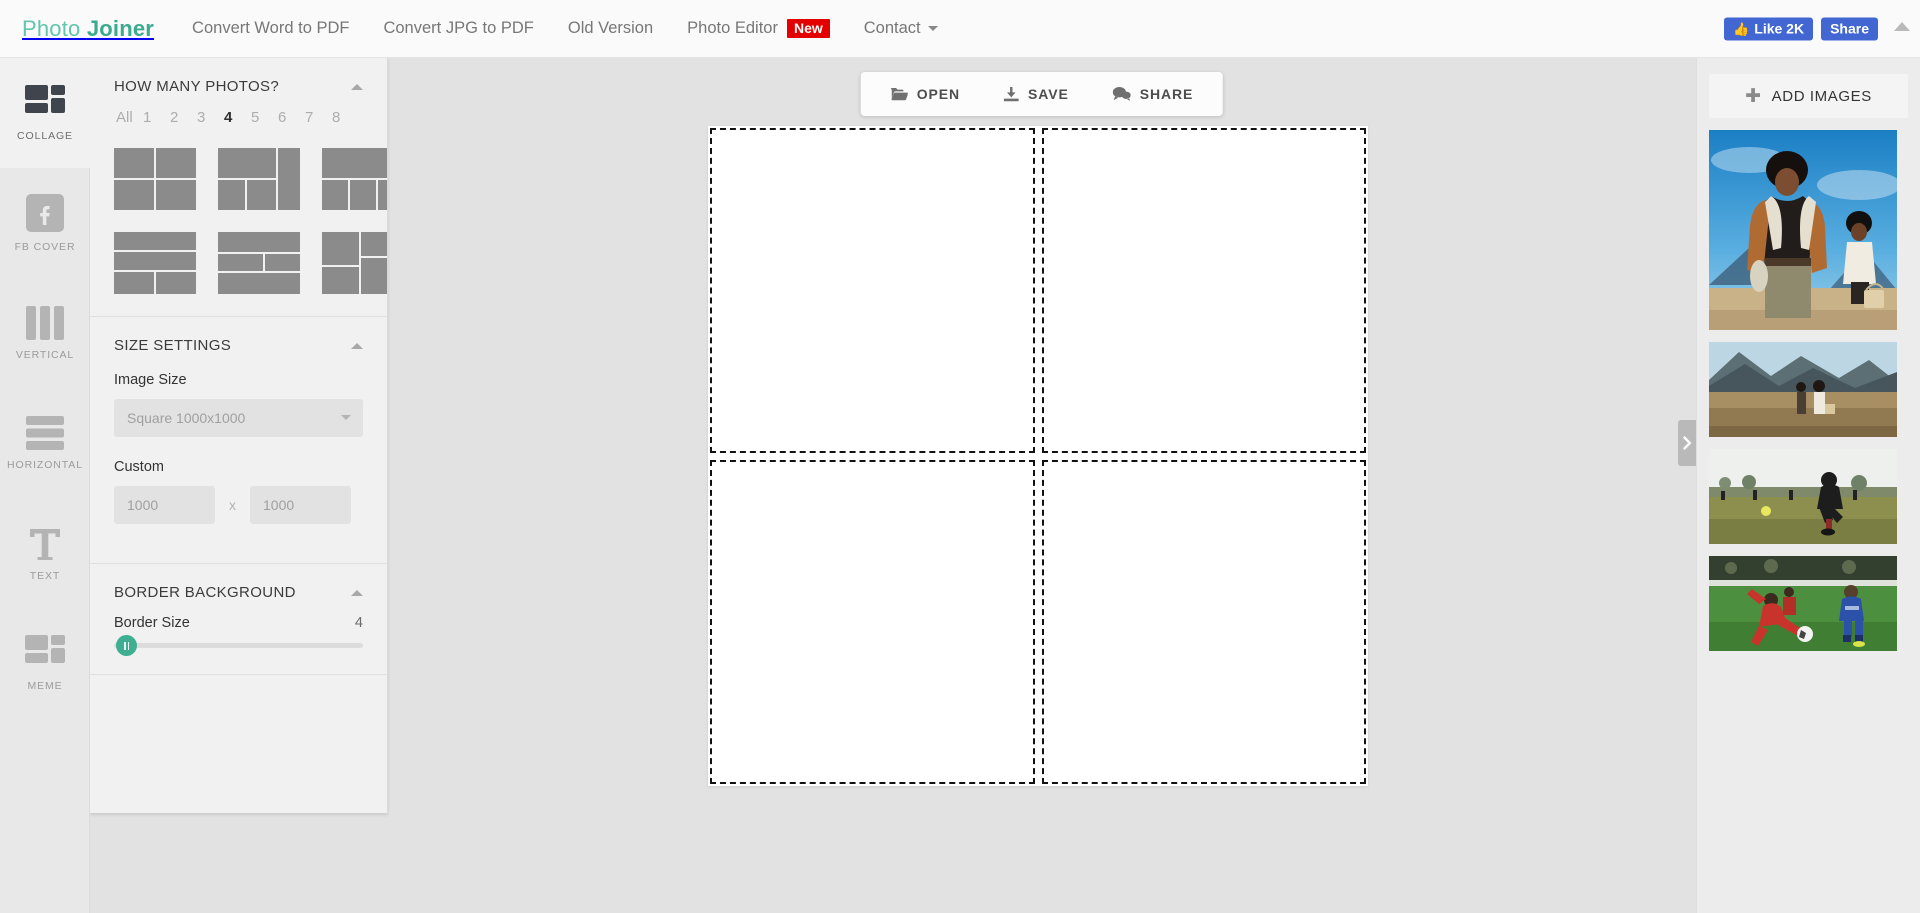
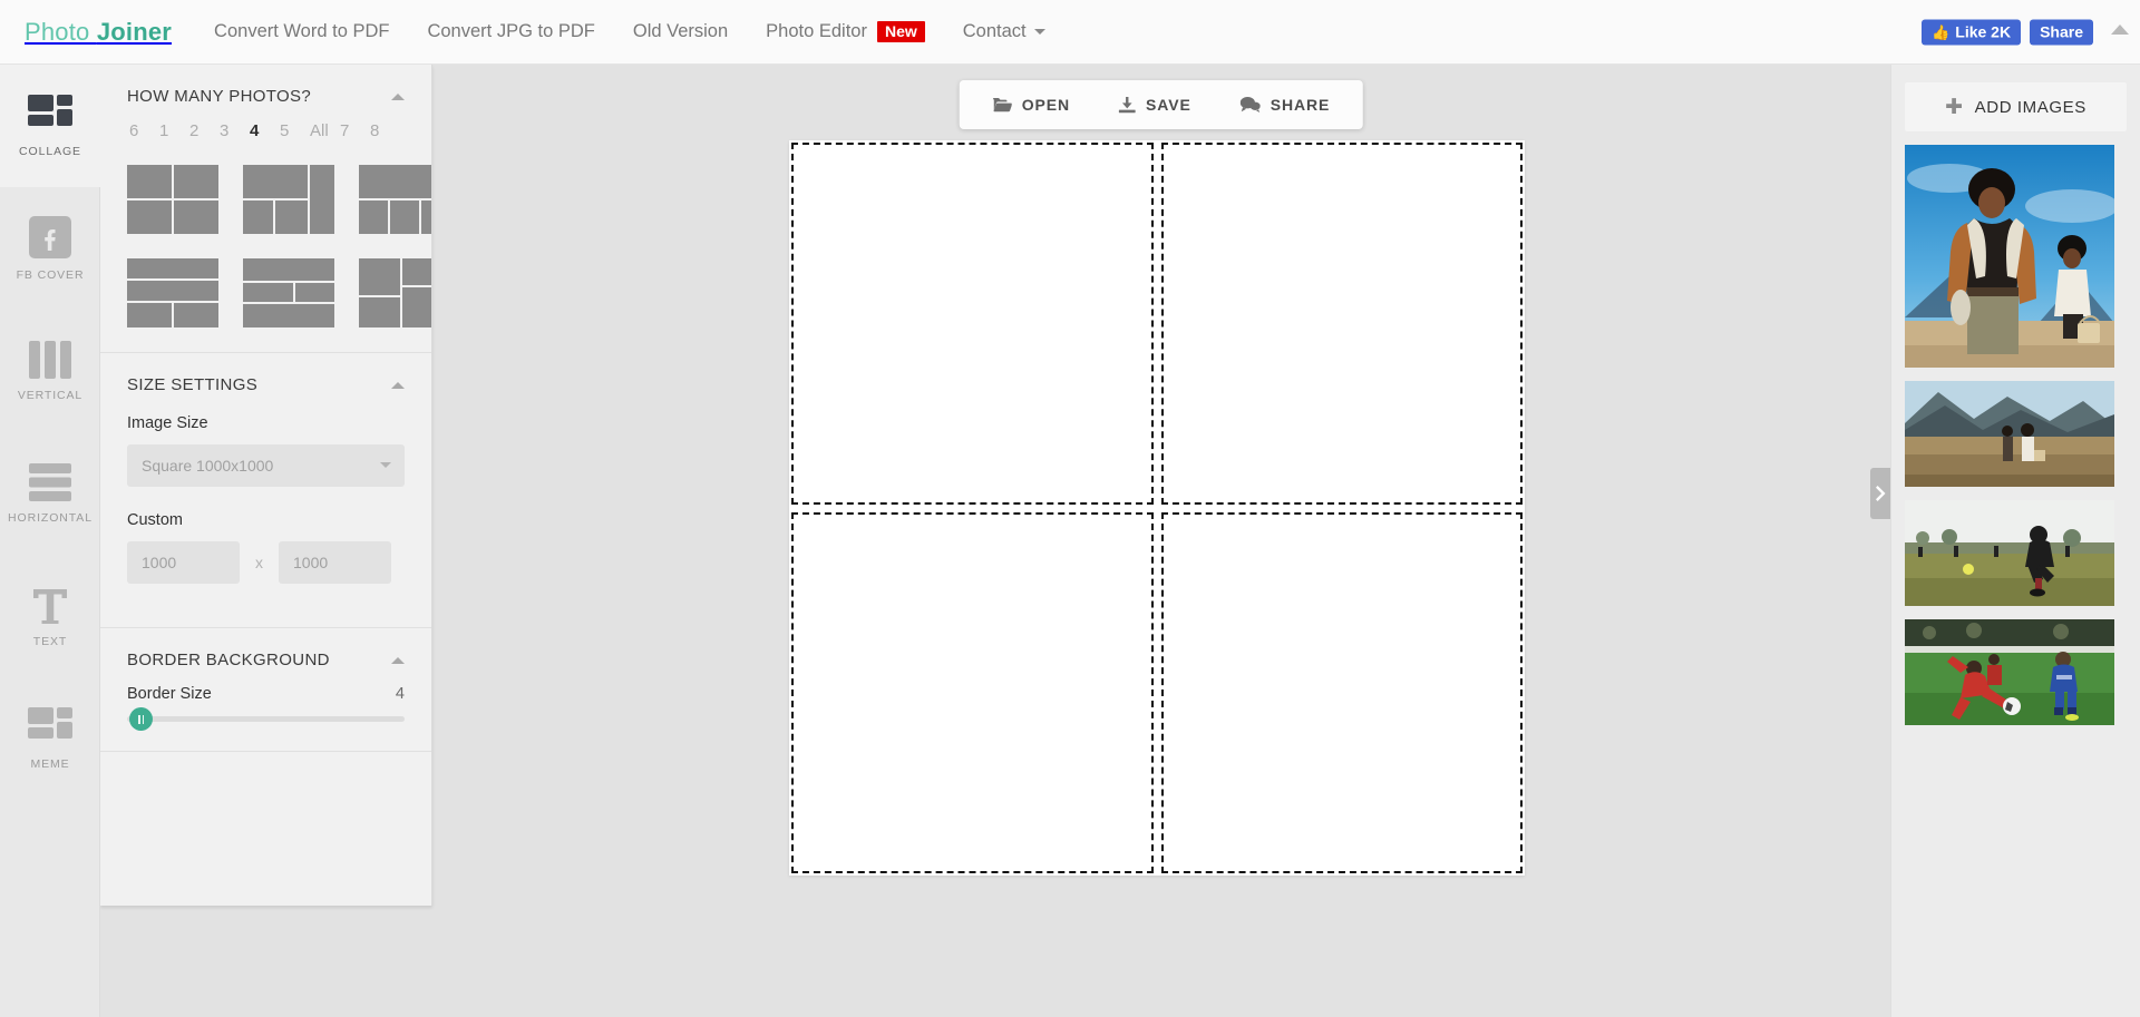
  Photo Joiner
  Convert Word to PDF
  Convert JPG to PDF
  Old Version
  Photo Editor
  New
  Contact
  👍
  Like 2K
  Share
  COLLAGE
  FB COVER
  VERTICAL
  HORIZONTAL
  TEXT
  MEME
  HOW MANY PHOTOS?
- All
+ 6
  1
  2
  3
  4
  5
- 6
+ All
  7
  8
  SIZE SETTINGS
  Image Size
  Square 1000x1000
  Custom
  1000
  x
  1000
  BORDER BACKGROUND
  Border Size
  4
  OPEN
  SAVE
  SHARE
  ✚
  ADD IMAGES
